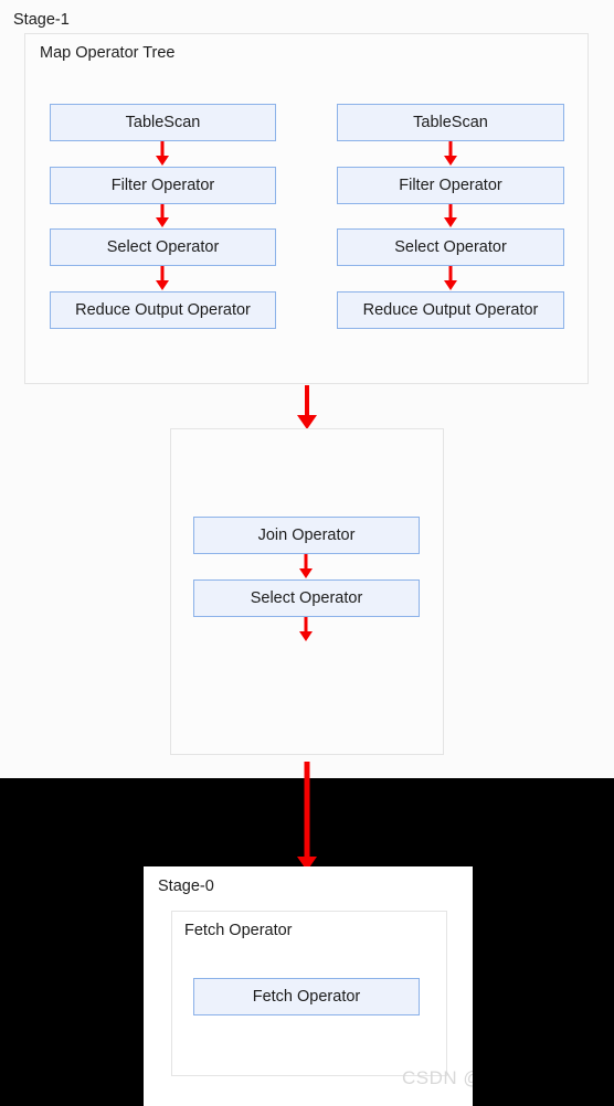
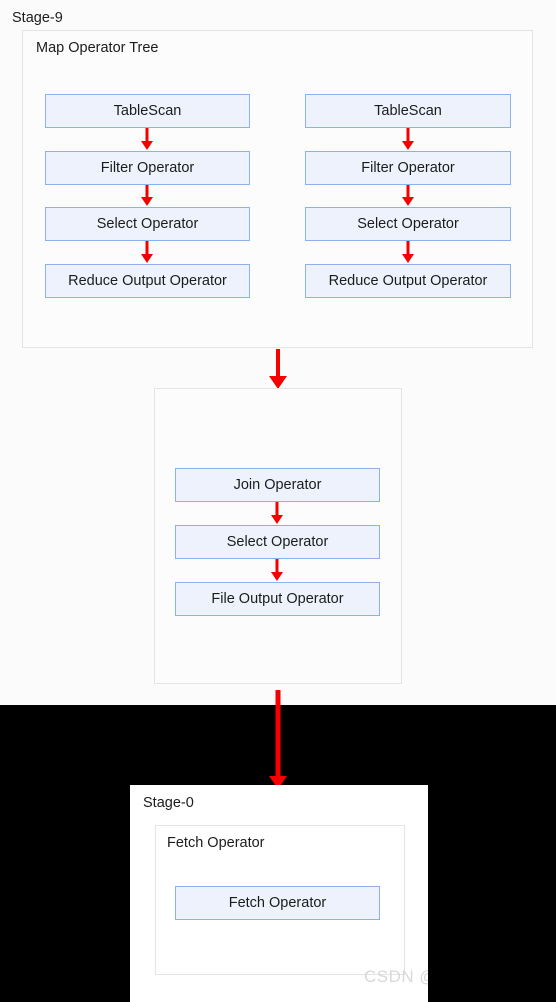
- Stage-1
+ Stage-9
  Map Operator Tree
  TableScan
  Filter Operator
  Select Operator
  Reduce Output Operator
  TableScan
  Filter Operator
  Select Operator
  Reduce Output Operator
  Join Operator
  Select Operator
+ File Output Operator
  Stage-0
  Fetch Operator
  Fetch Operator
  CSDN
